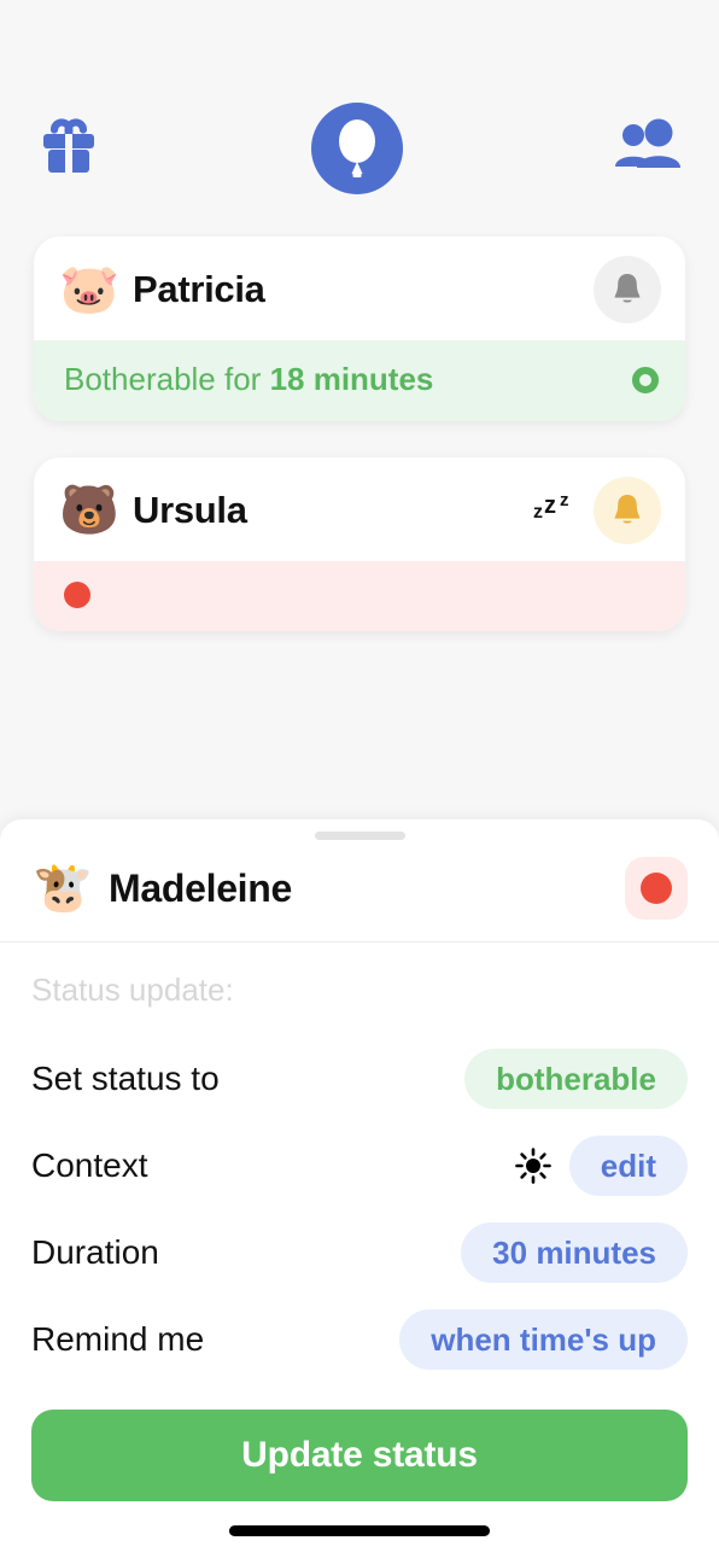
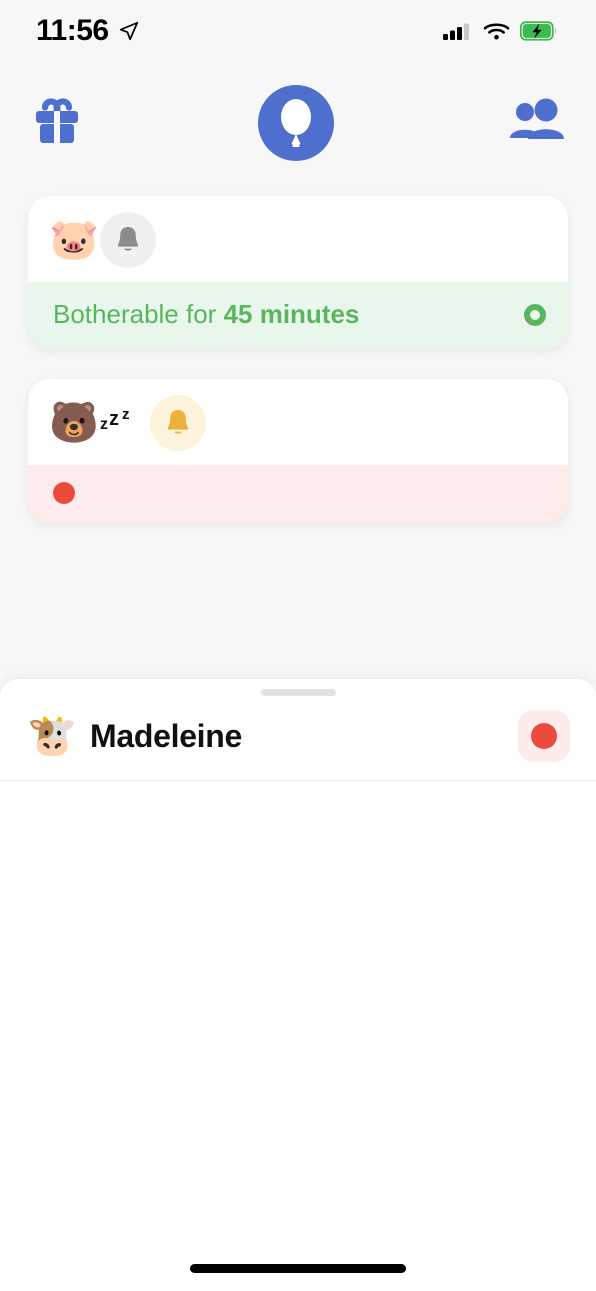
+ 11:56
  🐷
- Patricia
- Botherable for 18 minutes
+ Botherable for 45 minutes
  🐻
- Ursula
  z
  z
  z
  🐮
  Madeleine
- Status update:
- Set status to
- botherable
- Context
- edit
- Duration
- 30 minutes
- Remind me
- when time's up
- Update status
